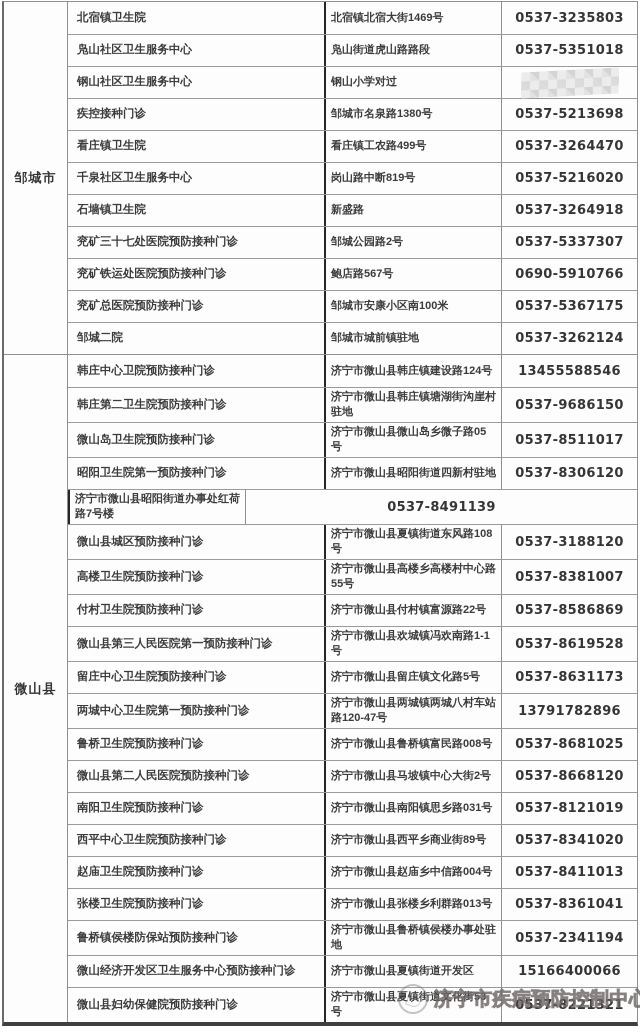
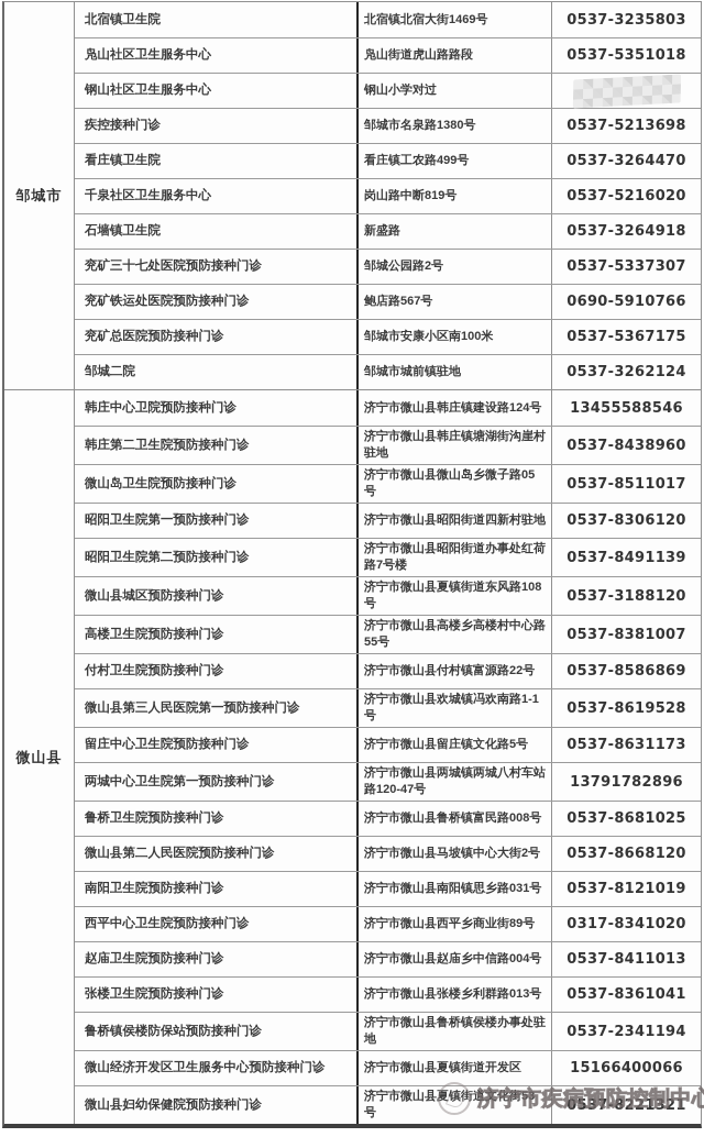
  邹城市
  北宿镇卫生院
  北宿镇北宿大街1469号
  0537-3235803
  凫山社区卫生服务中心
  凫山街道虎山路路段
  0537-5351018
  钢山社区卫生服务中心
  钢山小学对过
  疾控接种门诊
  邹城市名泉路1380号
  0537-5213698
  看庄镇卫生院
  看庄镇工农路499号
  0537-3264470
  千泉社区卫生服务中心
  岗山路中断819号
  0537-5216020
  石墙镇卫生院
  新盛路
  0537-3264918
  兖矿三十七处医院预防接种门诊
  邹城公园路2号
  0537-5337307
  兖矿铁运处医院预防接种门诊
  鲍店路567号
  0690-5910766
  兖矿总医院预防接种门诊
  邹城市安康小区南100米
  0537-5367175
  邹城二院
  邹城市城前镇驻地
  0537-3262124
  微山县
  韩庄中心卫院预防接种门诊
  济宁市微山县韩庄镇建设路124号
  13455588546
  韩庄第二卫生院预防接种门诊
  济宁市微山县韩庄镇塘湖街沟崖村驻地
- 0537-9686150
+ 0537-8438960
  微山岛卫生院预防接种门诊
  济宁市微山县微山岛乡微子路05号
  0537-8511017
  昭阳卫生院第一预防接种门诊
  济宁市微山县昭阳街道四新村驻地
  0537-8306120
+ 昭阳卫生院第二预防接种门诊
  济宁市微山县昭阳街道办事处红荷路7号楼
  0537-8491139
  微山县城区预防接种门诊
  济宁市微山县夏镇街道东风路108号
  0537-3188120
  高楼卫生院预防接种门诊
  济宁市微山县高楼乡高楼村中心路55号
  0537-8381007
  付村卫生院预防接种门诊
  济宁市微山县付村镇富源路22号
  0537-8586869
  微山县第三人民医院第一预防接种门诊
  济宁市微山县欢城镇冯欢南路1-1号
  0537-8619528
  留庄中心卫生院预防接种门诊
  济宁市微山县留庄镇文化路5号
  0537-8631173
  两城中心卫生院第一预防接种门诊
  济宁市微山县两城镇两城八村车站路120-47号
  13791782896
  鲁桥卫生院预防接种门诊
  济宁市微山县鲁桥镇富民路008号
  0537-8681025
  微山县第二人民医院预防接种门诊
  济宁市微山县马坡镇中心大街2号
  0537-8668120
  南阳卫生院预防接种门诊
  济宁市微山县南阳镇思乡路031号
  0537-8121019
  西平中心卫生院预防接种门诊
  济宁市微山县西平乡商业街89号
- 0537-8341020
+ 0317-8341020
  赵庙卫生院预防接种门诊
  济宁市微山县赵庙乡中信路004号
  0537-8411013
  张楼卫生院预防接种门诊
  济宁市微山县张楼乡利群路013号
  0537-8361041
  鲁桥镇侯楼防保站预防接种门诊
  济宁市微山县鲁桥镇侯楼办事处驻地
  0537-2341194
  微山经济开发区卫生服务中心预防接种门诊
  济宁市微山县夏镇街道开发区
  15166400066
  微山县妇幼保健院预防接种门诊
  济宁市微山县夏镇街道文化街53号
  0537-8221321
  济宁市疾病预防控制中心
